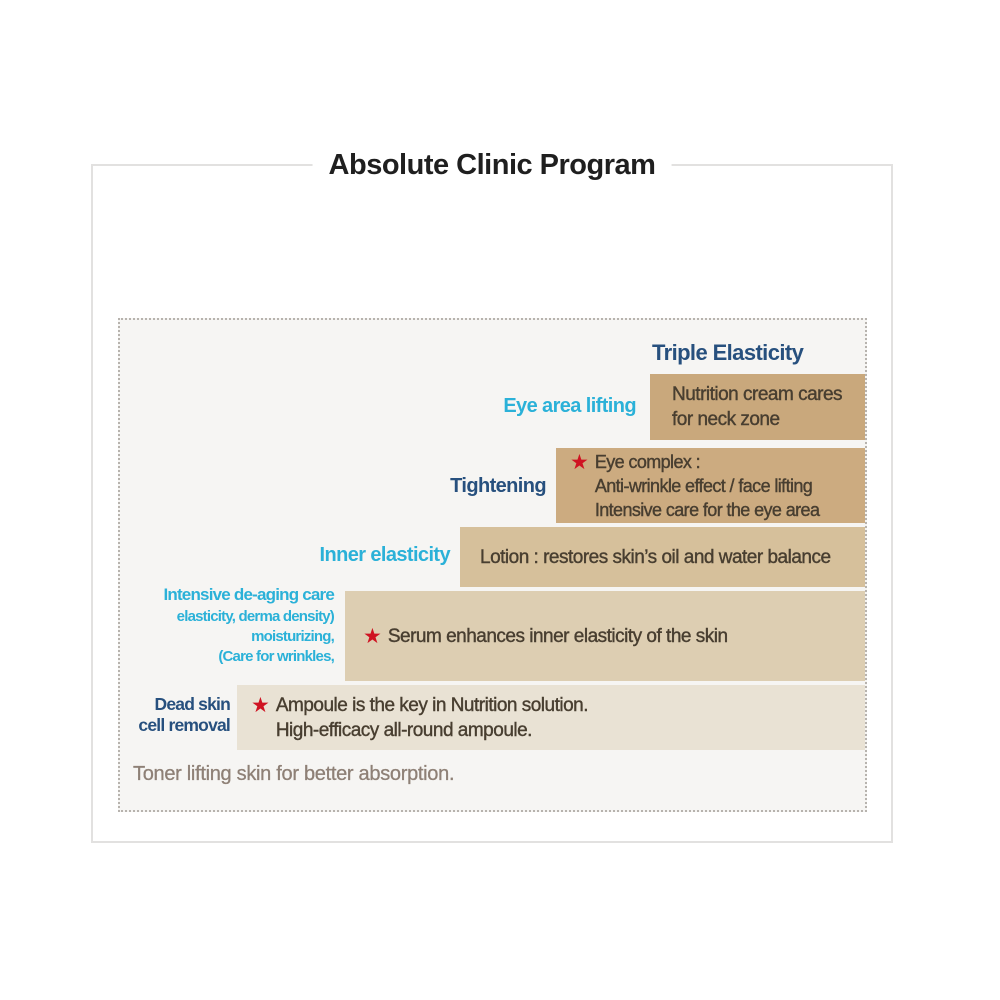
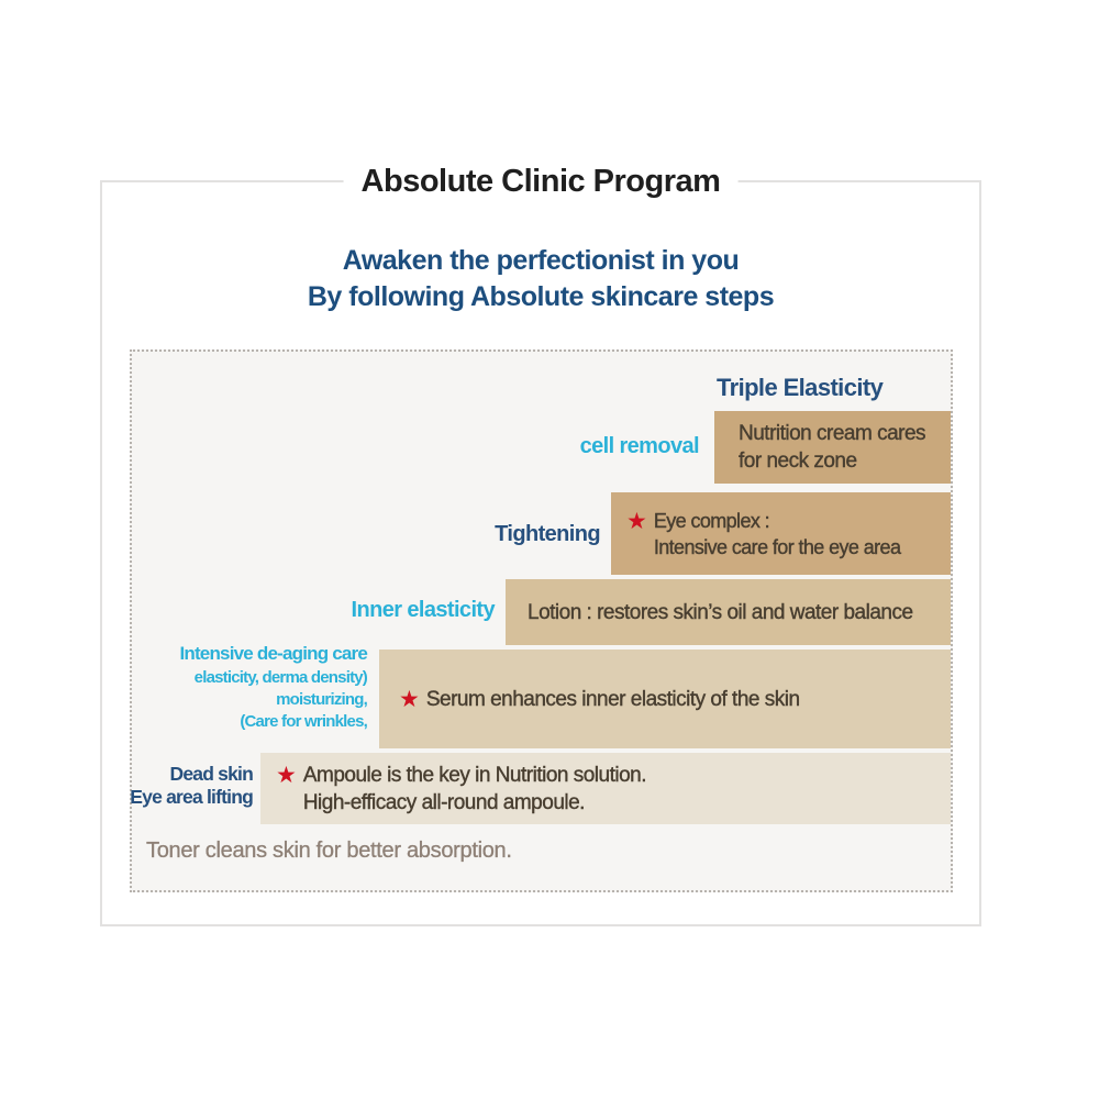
  Absolute Clinic Program
+ Awaken the perfectionist in you
+ By following Absolute skincare steps
  Triple Elasticity
- Eye area lifting
+ cell removal
  Nutrition cream cares
  for neck zone
  Tightening
  ★
  Eye complex :
- Anti-wrinkle effect / face lifting
  Intensive care for the eye area
  Inner elasticity
  Lotion : restores skin’s oil and water balance
  Intensive de-aging care
  elasticity, derma density)
  moisturizing,
  (Care for wrinkles,
  ★
  Serum enhances inner elasticity of the skin
  Dead skin
- cell removal
+ Eye area lifting
  ★
  Ampoule is the key in Nutrition solution.
  High-efficacy all-round ampoule.
- Toner lifting skin for better absorption.
+ Toner cleans skin for better absorption.
